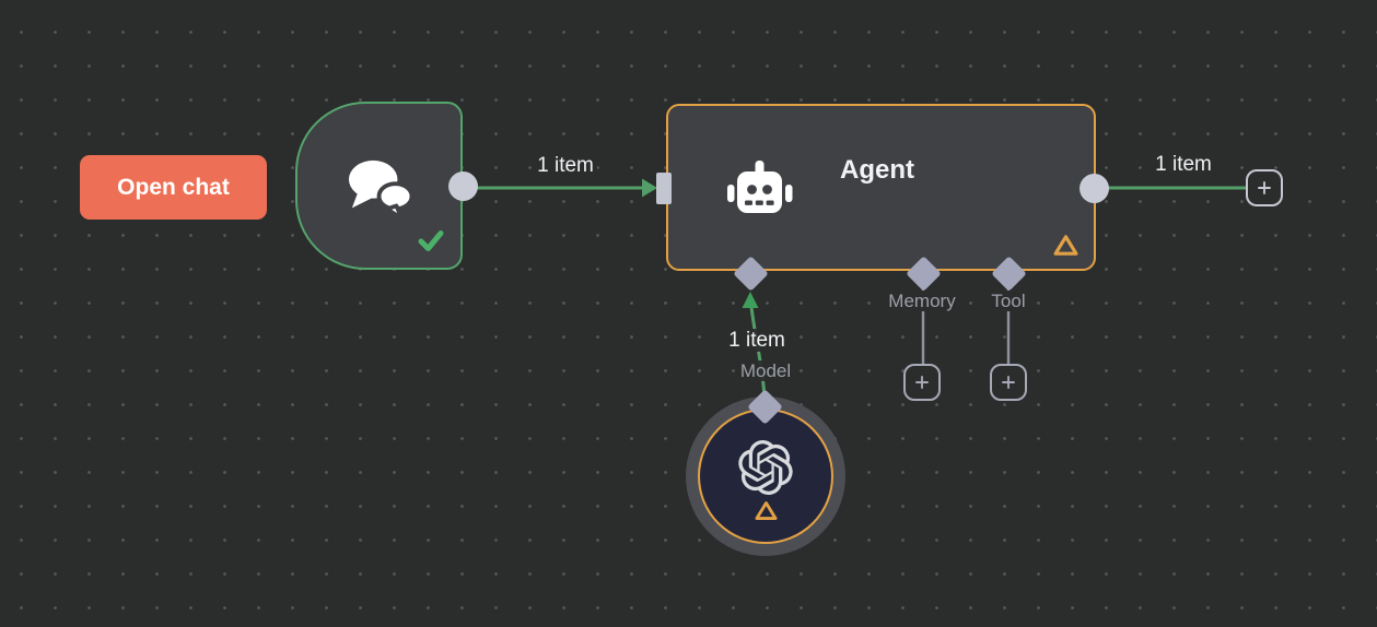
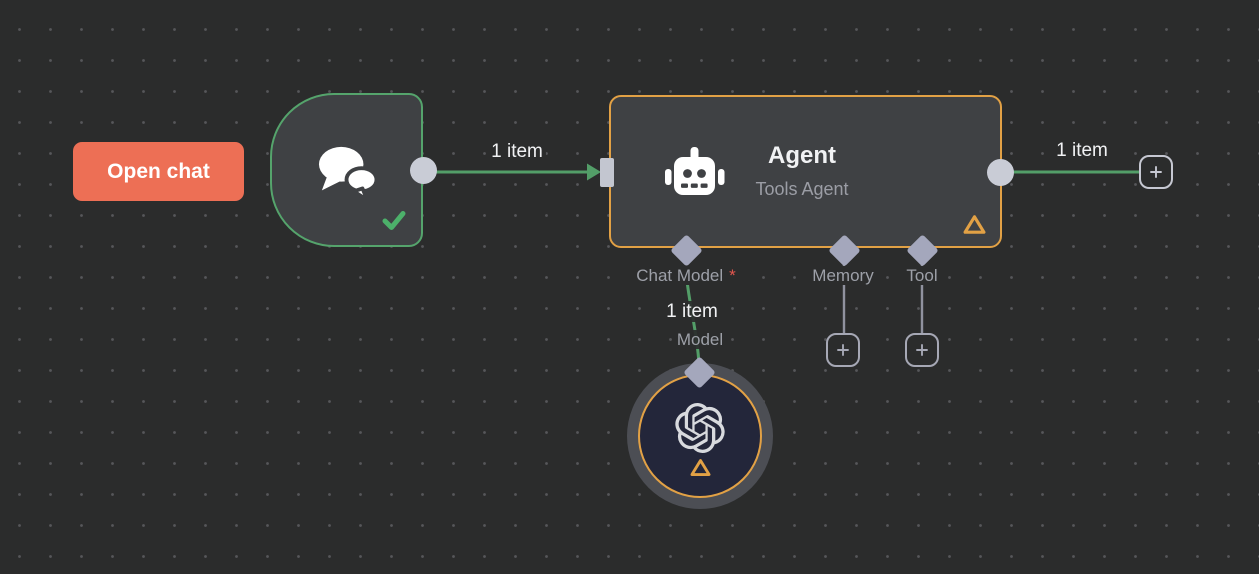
  Open chat
  1 item
  Agent
+ Tools Agent
+ Chat Model *
  Memory
  Tool
  1 item
  Model
  1 item
